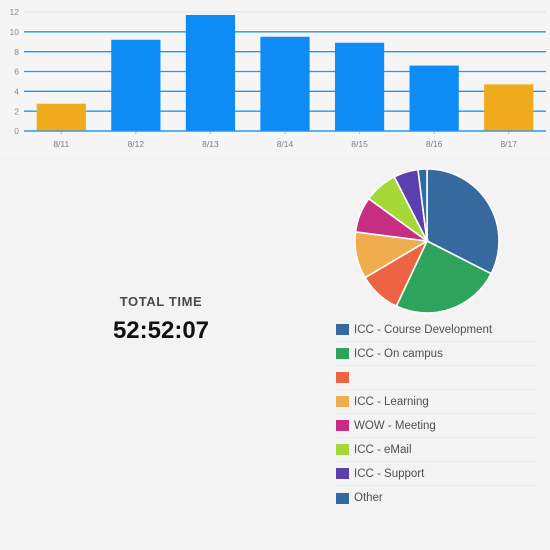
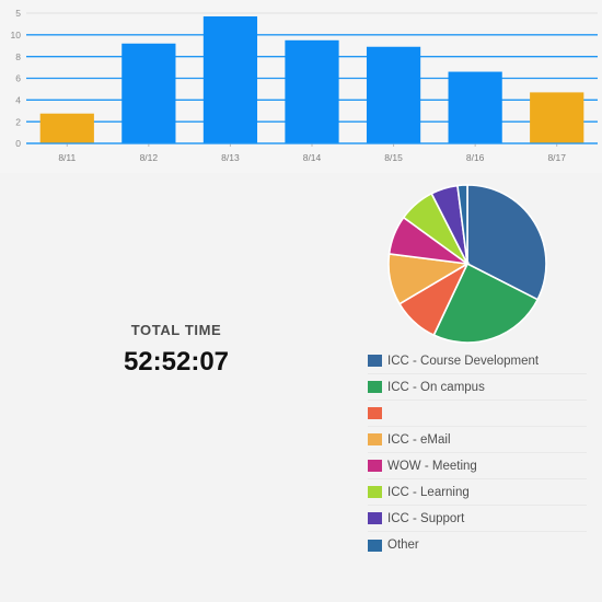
  0
  2
  4
  6
  8
  10
- 12
+ 5
  8/11
  8/12
  8/13
  8/14
  8/15
  8/16
  8/17
  TOTAL TIME
  52:52:07
  ICC - Course Development
  ICC - On campus
- ICC - Learning
+ ICC - eMail
  WOW - Meeting
- ICC - eMail
+ ICC - Learning
  ICC - Support
  Other
